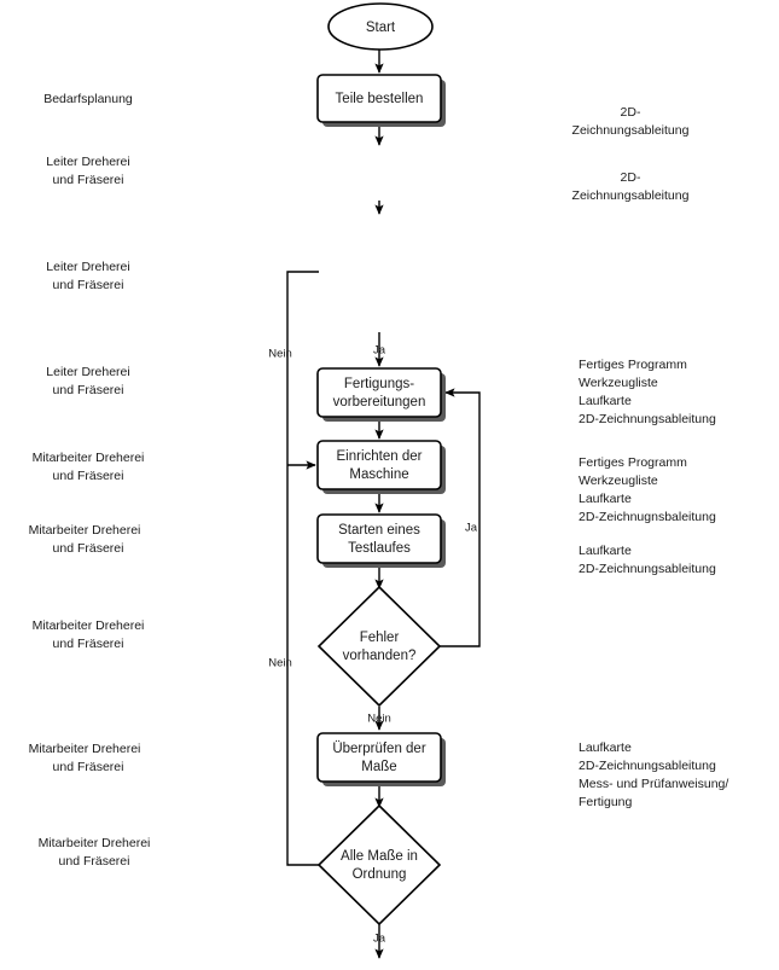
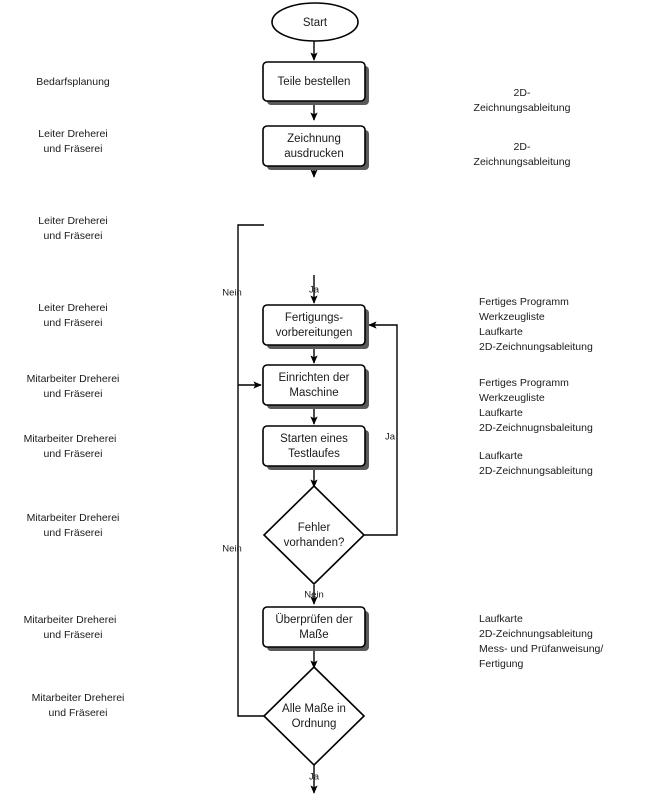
  Nein
  Ja
  Ja
  Nein
  Nein
  Ja
  Start
  Teile bestellen
+ Zeichnung
+ ausdrucken
  Fertigungs-
  vorbereitungen
  Einrichten der
  Maschine
  Starten eines
  Testlaufes
  Fehler
  vorhanden?
  Überprüfen der
  Maße
  Alle Maße in
  Ordnung
  Bedarfsplanung
  Leiter Dreherei
  und Fräserei
  Leiter Dreherei
  und Fräserei
  Leiter Dreherei
  und Fräserei
  Mitarbeiter Dreherei
  und Fräserei
  Mitarbeiter Dreherei
  und Fräserei
  Mitarbeiter Dreherei
  und Fräserei
  Mitarbeiter Dreherei
  und Fräserei
  Mitarbeiter Dreherei
  und Fräserei
  2D-
  Zeichnungsableitung
  2D-
  Zeichnungsableitung
  Fertiges Programm
  Werkzeugliste
  Laufkarte
  2D-Zeichnungsableitung
  Fertiges Programm
  Werkzeugliste
  Laufkarte
  2D-Zeichnugnsbaleitung
  Laufkarte
  2D-Zeichnungsableitung
  Laufkarte
  2D-Zeichnungsableitung
  Mess- und Prüfanweisung/
  Fertigung
